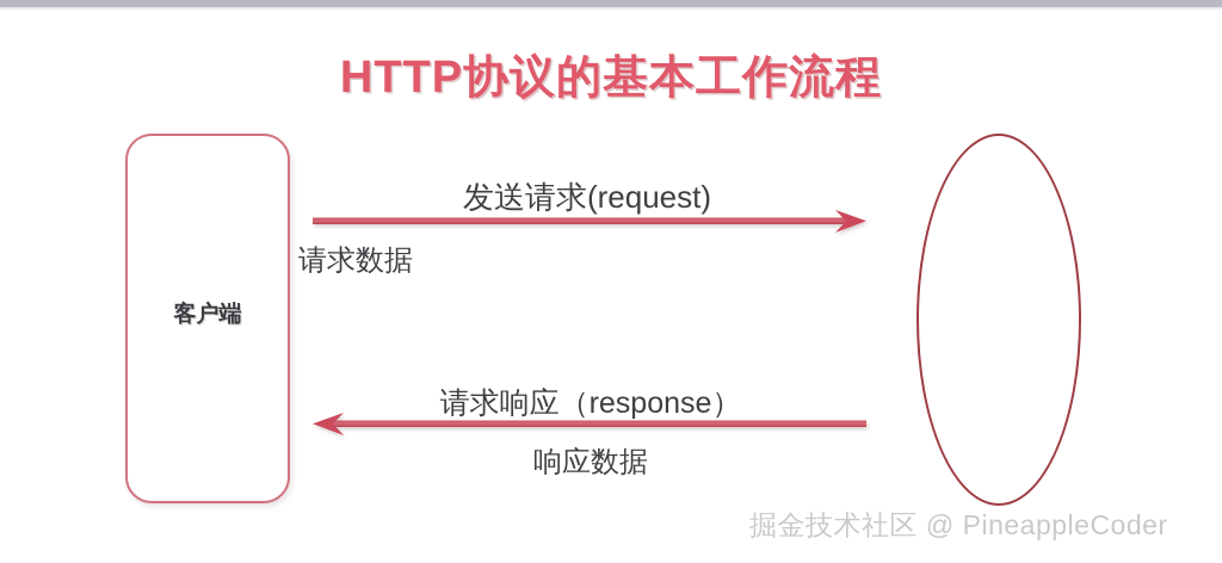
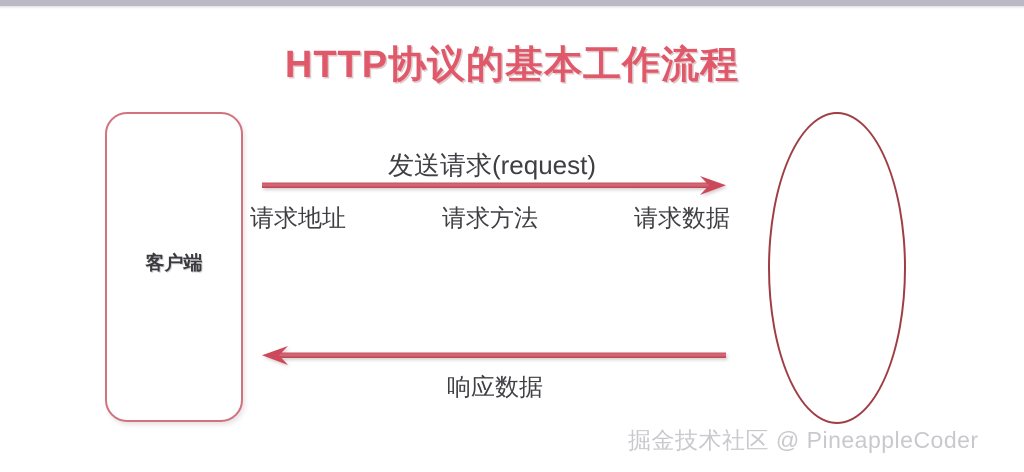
  HTTP协议的基本工作流程
  客户端
  发送请求(request)
+ 请求地址
+ 请求方法
  请求数据
- 请求响应（response）
  响应数据
  掘金技术社区 @ PineappleCoder
